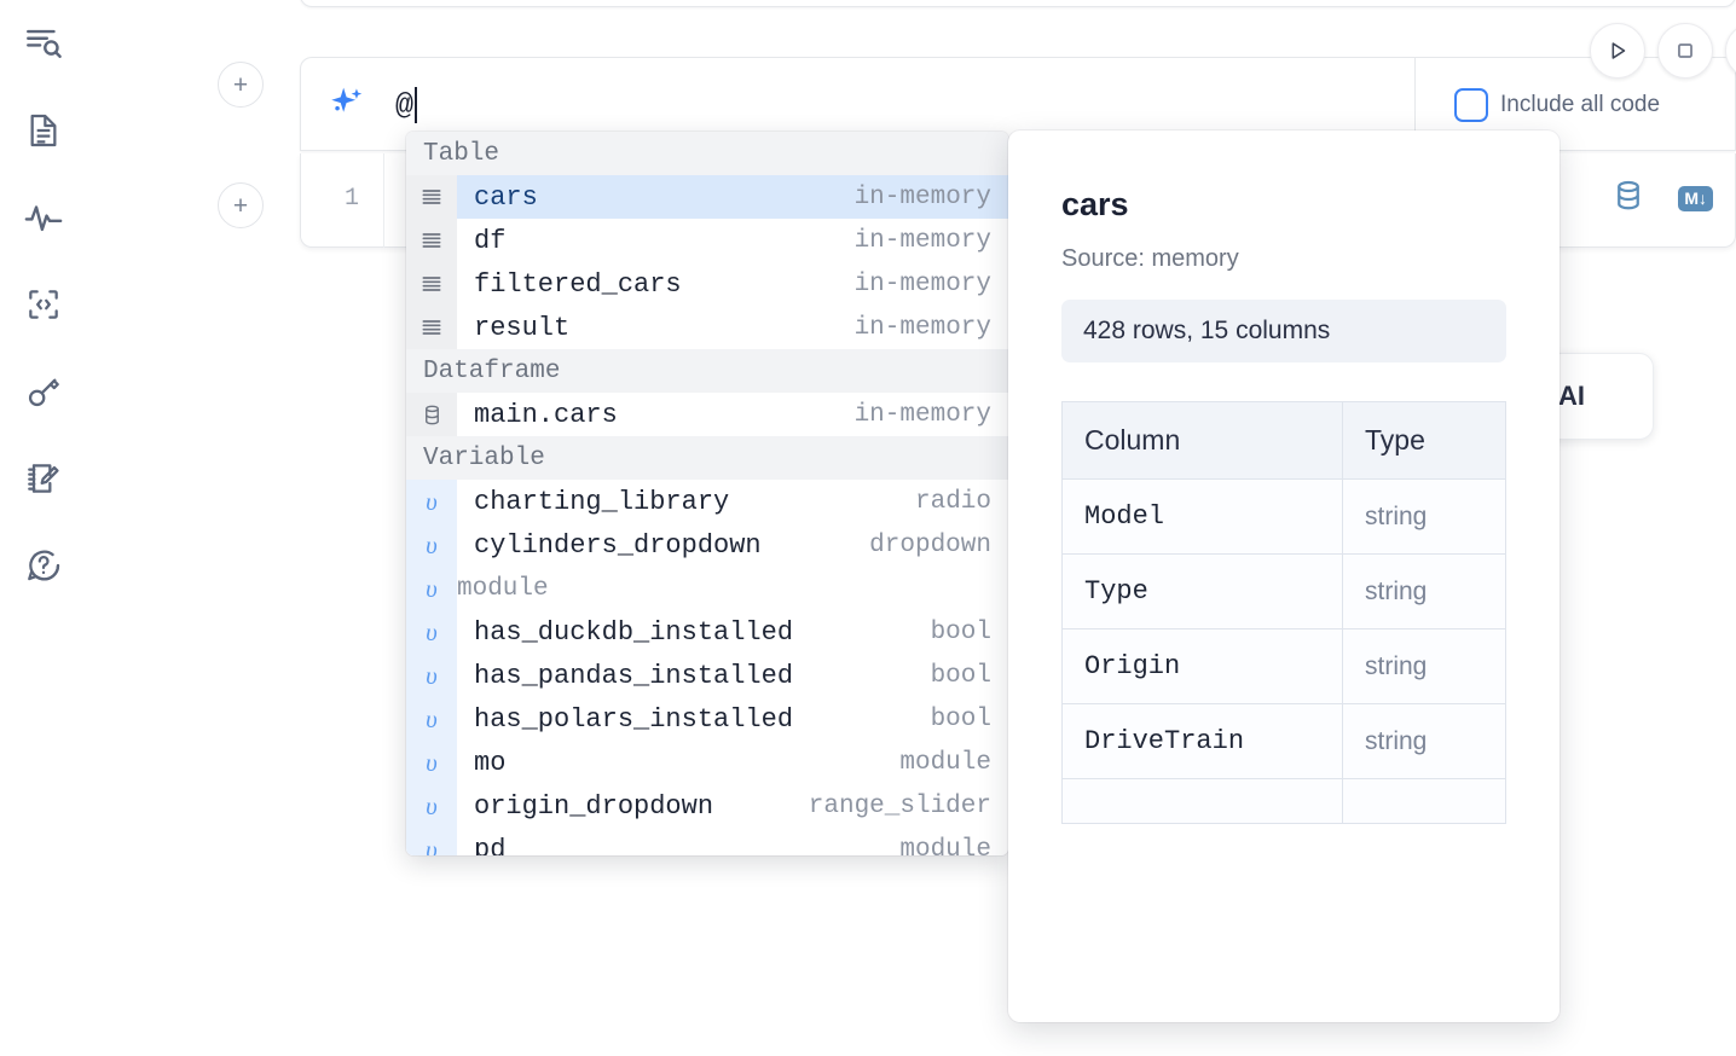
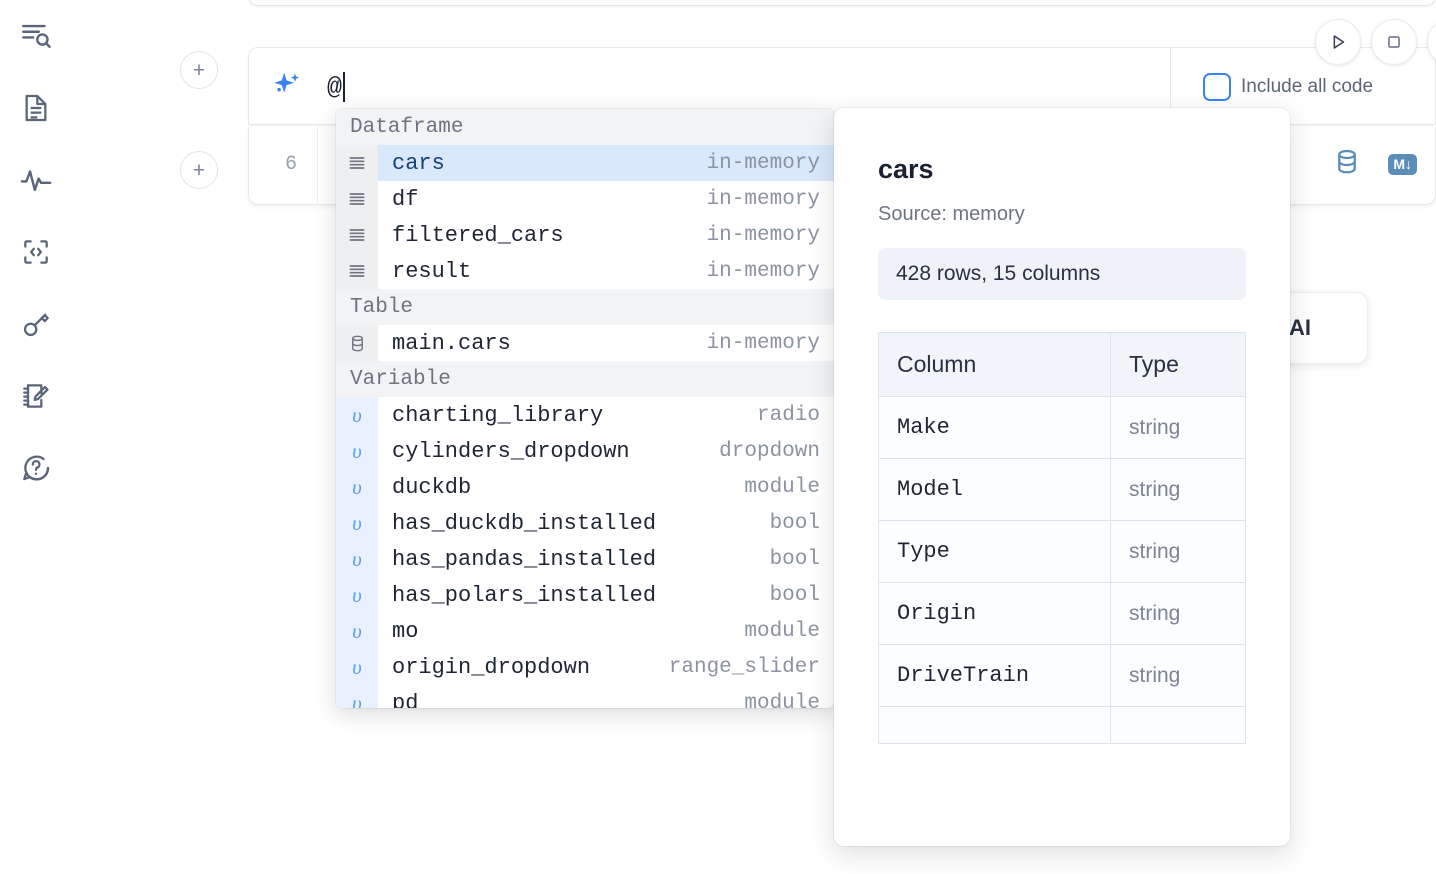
  +
  +
  @
  Include all code
- 1
+ 6
  M↓
  AI
- Table
+ Dataframe
  cars
  in-memory
  df
  in-memory
  filtered_cars
  in-memory
  result
  in-memory
- Dataframe
+ Table
  main.cars
  in-memory
  Variable
  υ
  charting_library
  radio
  υ
  cylinders_dropdown
  dropdown
  υ
+ duckdb
  module
  υ
  has_duckdb_installed
  bool
  υ
  has_pandas_installed
  bool
  υ
  has_polars_installed
  bool
  υ
  mo
  module
  υ
  origin_dropdown
  range_slider
  υ
  pd
  module
  cars
  Source: memory
  428 rows, 15 columns
  Column	Type
+ Make	string
  Model	string
  Type	string
  Origin	string
  DriveTrain	string
